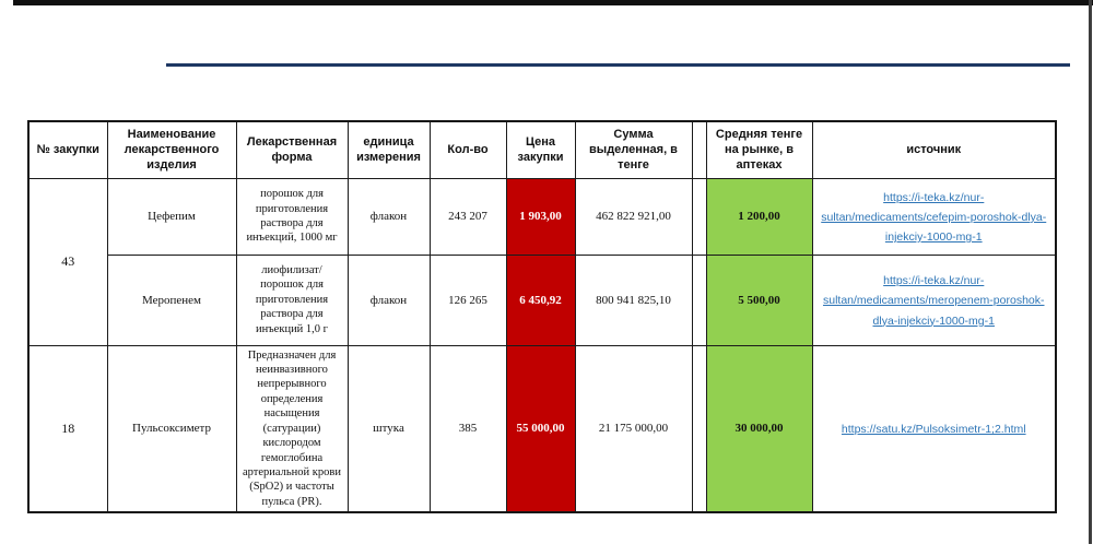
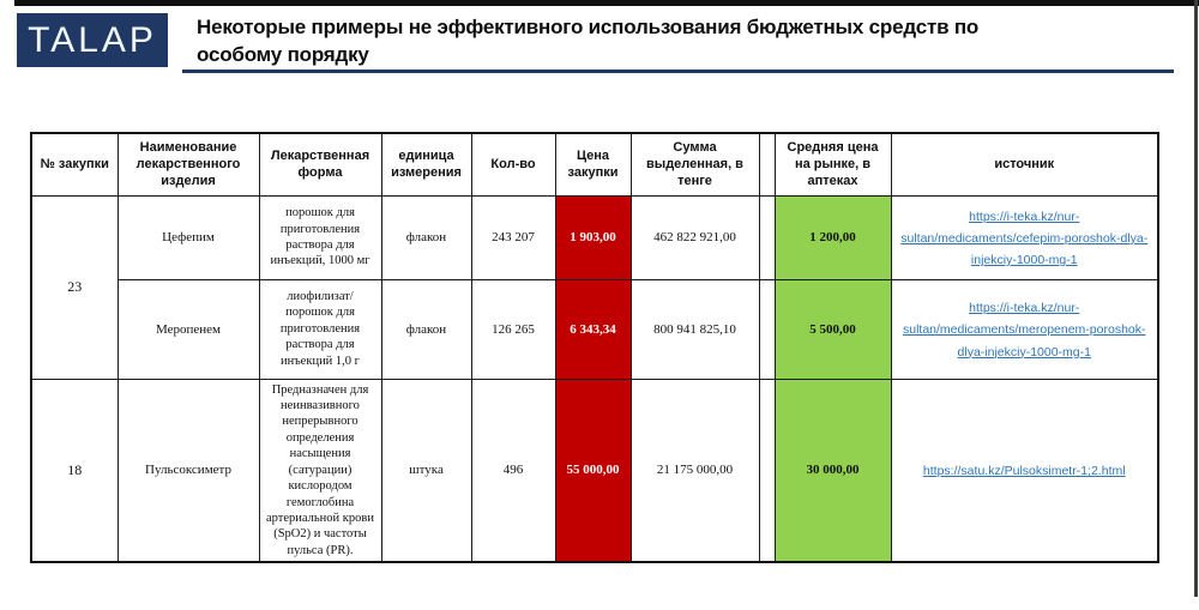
+ TALAP
+ Некоторые примеры не эффективного использования бюджетных средств по
+ особому порядку
- № закупки	Наименование лекарственного изделия	Лекарственная форма	единица измерения	Кол-во	Цена закупки	Сумма выделенная, в тенге		Средняя тенге на рынке, в аптеках	источник
+ № закупки	Наименование лекарственного изделия	Лекарственная форма	единица измерения	Кол-во	Цена закупки	Сумма выделенная, в тенге		Средняя цена на рынке, в аптеках	источник
- 43	Цефепим	порошок для приготовления раствора для инъекций, 1000 мг	флакон	243 207	1 903,00	462 822 921,00		1 200,00	https://i-teka.kz/nur-sultan/medicaments/cefepim-poroshok-dlya-injekciy-1000-mg-1
+ 23	Цефепим	порошок для приготовления раствора для инъекций, 1000 мг	флакон	243 207	1 903,00	462 822 921,00		1 200,00	https://i-teka.kz/nur-sultan/medicaments/cefepim-poroshok-dlya-injekciy-1000-mg-1
- Меропенем	лиофилизат/ порошок для приготовления раствора для инъекций 1,0 г	флакон	126 265	6 450,92	800 941 825,10		5 500,00	https://i-teka.kz/nur-sultan/medicaments/meropenem-poroshok-dlya-injekciy-1000-mg-1
+ Меропенем	лиофилизат/ порошок для приготовления раствора для инъекций 1,0 г	флакон	126 265	6 343,34	800 941 825,10		5 500,00	https://i-teka.kz/nur-sultan/medicaments/meropenem-poroshok-dlya-injekciy-1000-mg-1
- 18	Пульсоксиметр	Предназначен для неинвазивного непрерывного определения насыщения (сатурации) кислородом гемоглобина артериальной крови (SpO2) и частоты пульса (PR).	штука	385	55 000,00	21 175 000,00		30 000,00	https://satu.kz/Pulsoksimetr-1;2.html
+ 18	Пульсоксиметр	Предназначен для неинвазивного непрерывного определения насыщения (сатурации) кислородом гемоглобина артериальной крови (SpO2) и частоты пульса (PR).	штука	496	55 000,00	21 175 000,00		30 000,00	https://satu.kz/Pulsoksimetr-1;2.html
